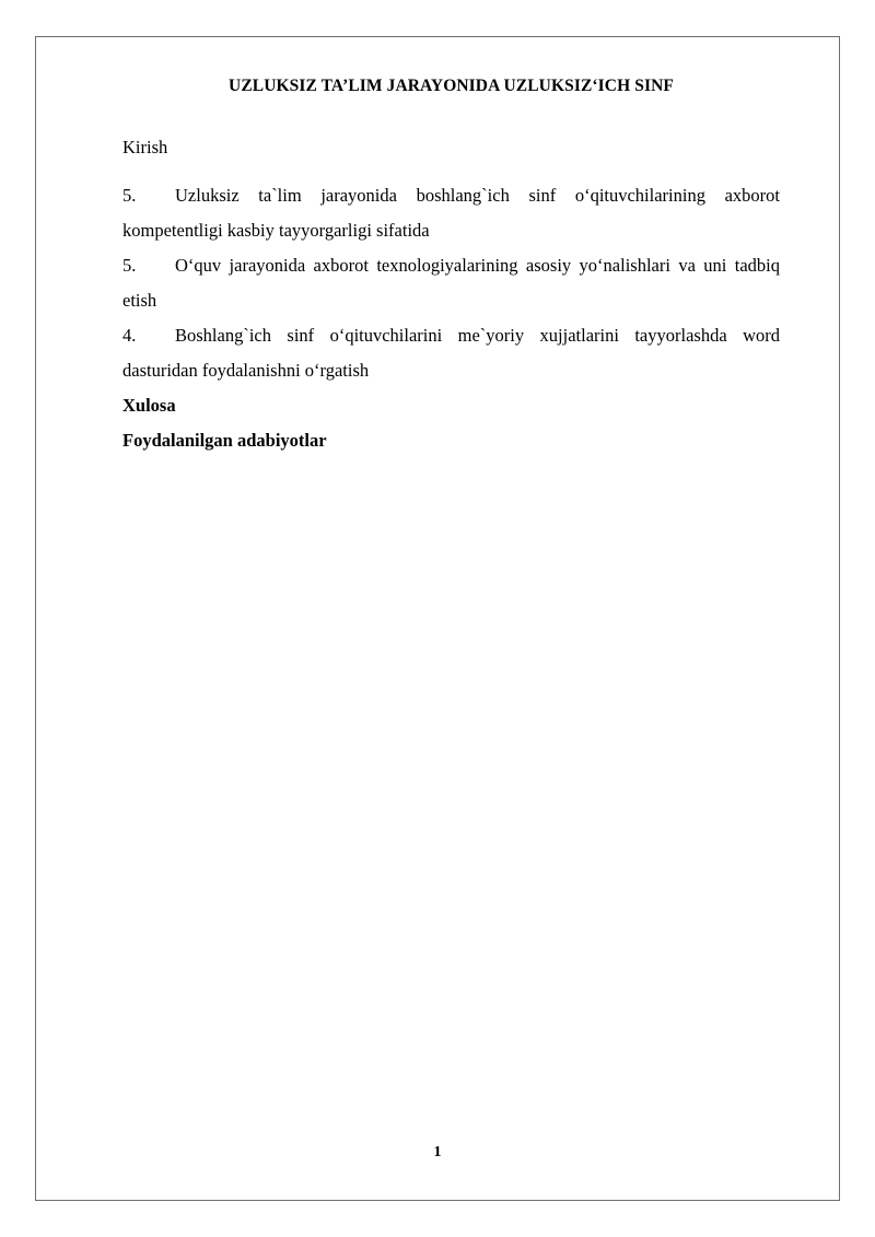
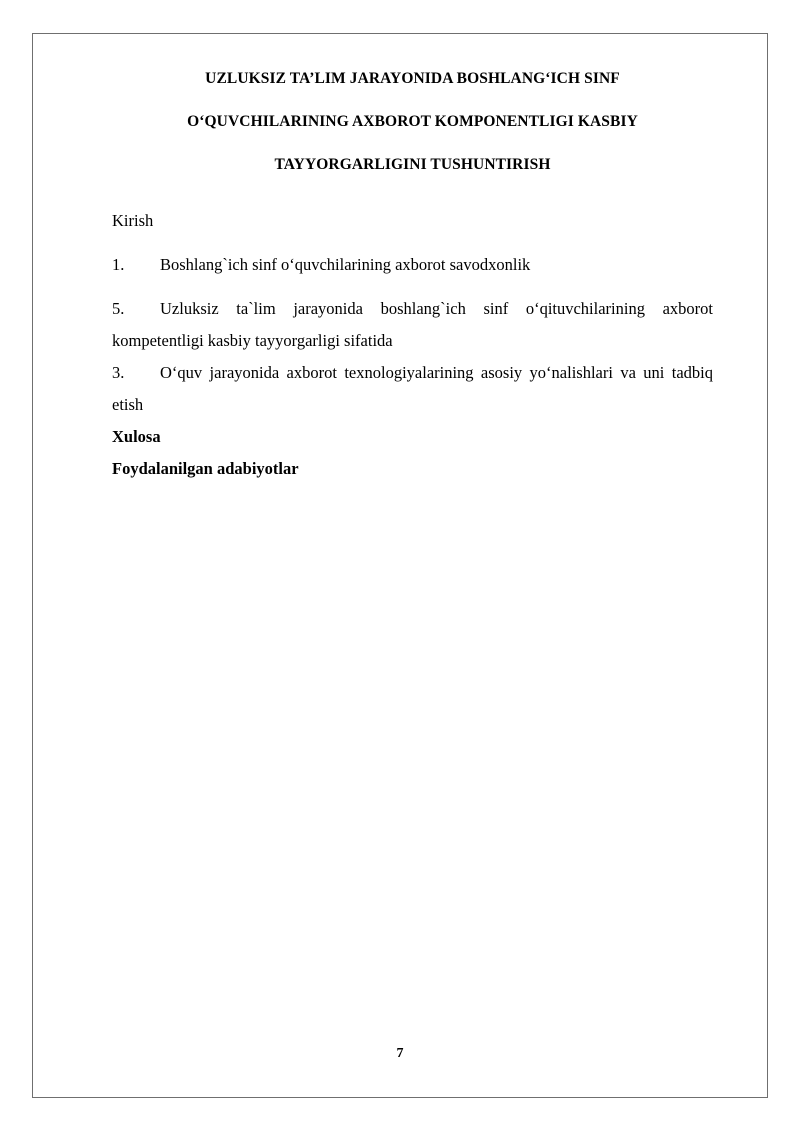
- UZLUKSIZ TA’LIM JARAYONIDA UZLUKSIZ‘ICH SINF
+ UZLUKSIZ TA’LIM JARAYONIDA BOSHLANG‘ICH SINF
+ O‘QUVCHILARINING AXBOROT KOMPONENTLIGI KASBIY
+ TAYYORGARLIGINI TUSHUNTIRISH
  Kirish
+ 1. Boshlang`ich sinf o‘quvchilarining axborot savodxonlik
  5. Uzluksiz ta`lim jarayonida boshlang`ich sinf o‘qituvchilarining axborot kompetentligi kasbiy tayyorgarligi sifatida
- 5. O‘quv jarayonida axborot texnologiyalarining asosiy yo‘nalishlari va uni tadbiq etish
+ 3. O‘quv jarayonida axborot texnologiyalarining asosiy yo‘nalishlari va uni tadbiq etish
- 4. Boshlang`ich sinf o‘qituvchilarini me`yoriy xujjatlarini tayyorlashda word dasturidan foydalanishni o‘rgatish
  Xulosa
  Foydalanilgan adabiyotlar
- 1
+ 7
